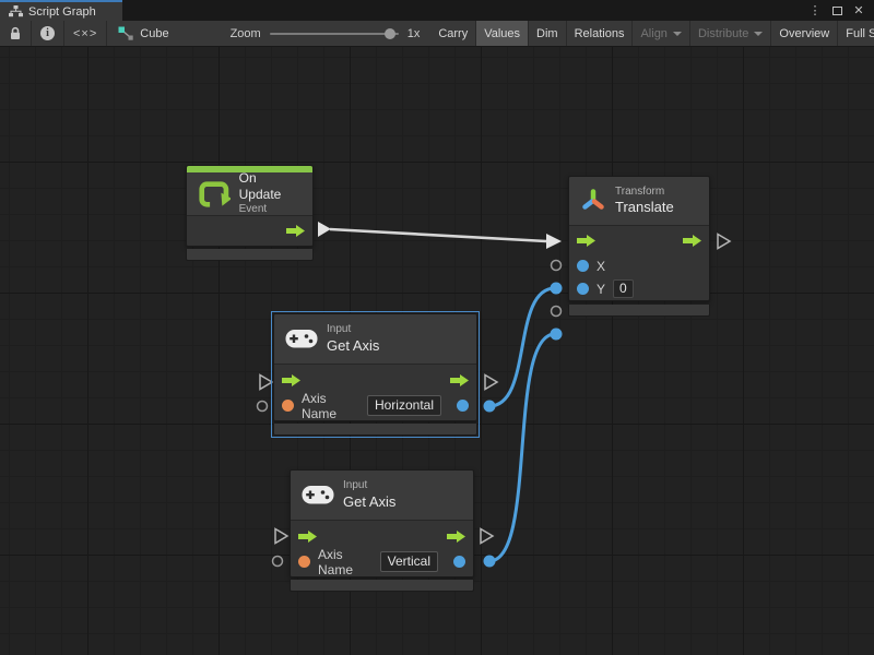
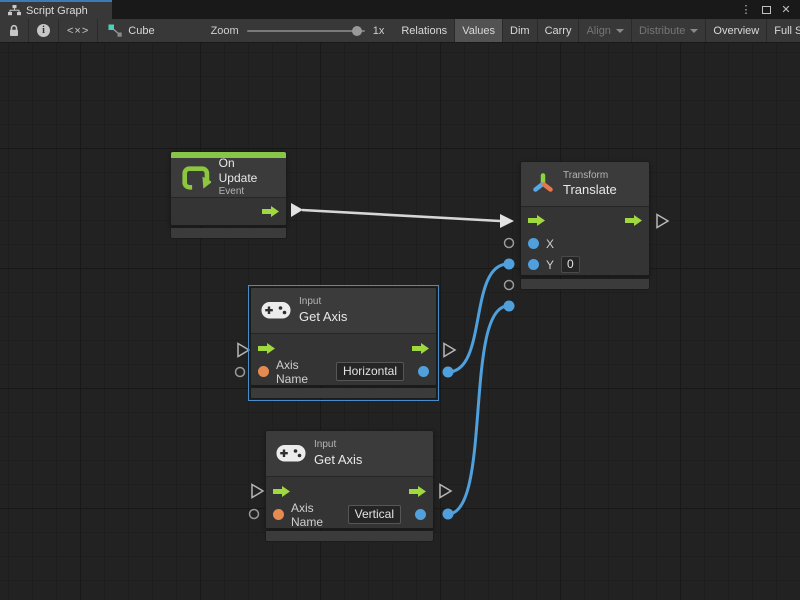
  Script Graph
  ⋮
  ✕
  i
  <×>
  Cube
  Zoom
  1x
- Carry
+ Relations
  Values
  Dim
- Relations
+ Carry
  Align
  Distribute
  Overview
  On Update
  Event
  Transform
  Translate
  X
  Y
  0
  Input
  Get Axis
  Axis Name
  Horizontal
  Input
  Get Axis
  Axis Name
  Vertical
